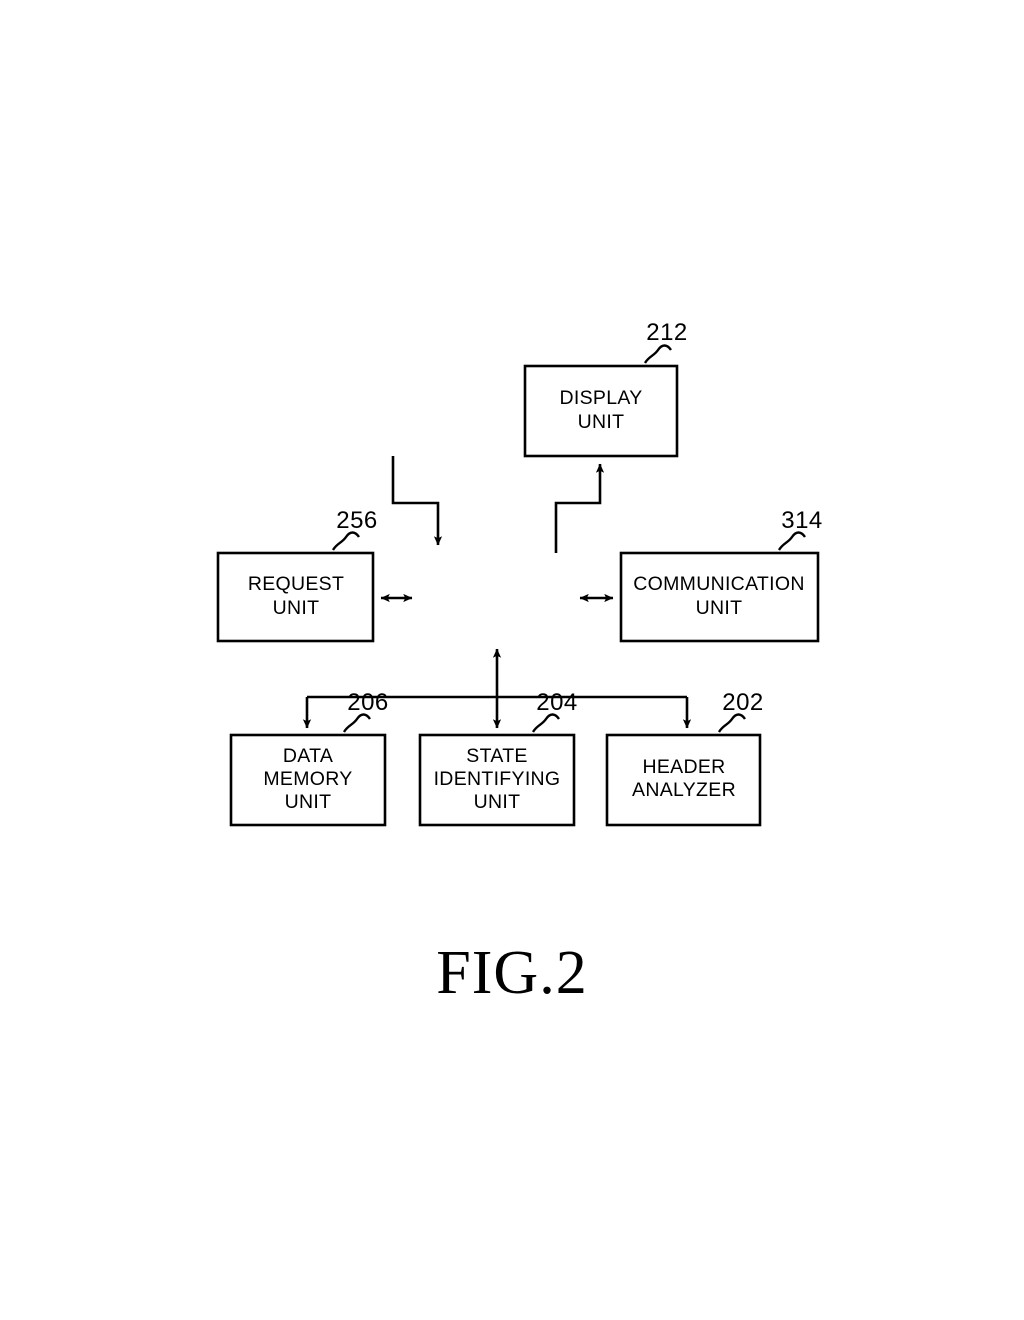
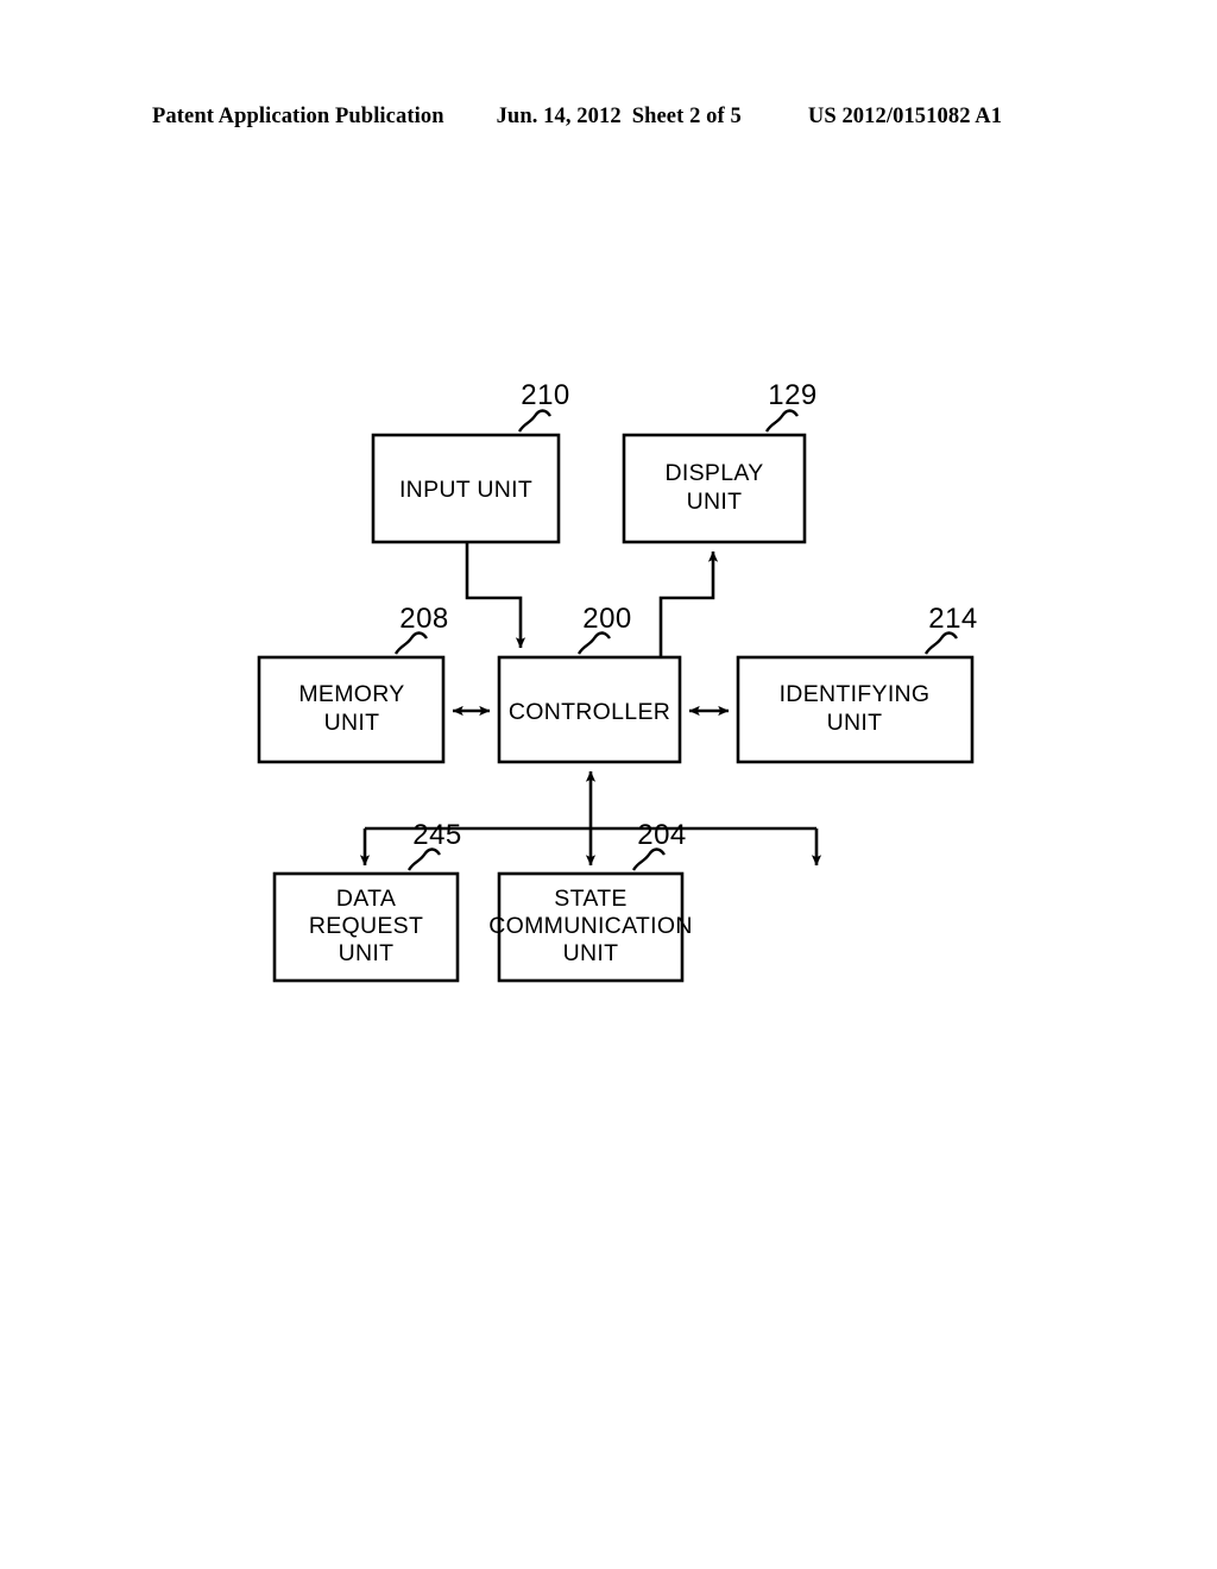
+ Patent Application Publication
+ Jun. 14, 2012
+ Sheet 2 of 5
+ US 2012/0151082 A1
+ INPUT UNIT
+ 210
  DISPLAY
  UNIT
- 212
+ 129
- REQUEST
+ MEMORY
  UNIT
- 256
+ 208
+ CONTROLLER
+ 200
- COMMUNICATION
+ IDENTIFYING
  UNIT
- 314
+ 214
  DATA
- MEMORY
+ REQUEST
  UNIT
- 206
+ 245
  STATE
- IDENTIFYING
+ COMMUNICATION
  UNIT
  204
- HEADER
- ANALYZER
- 202
- FIG.2
